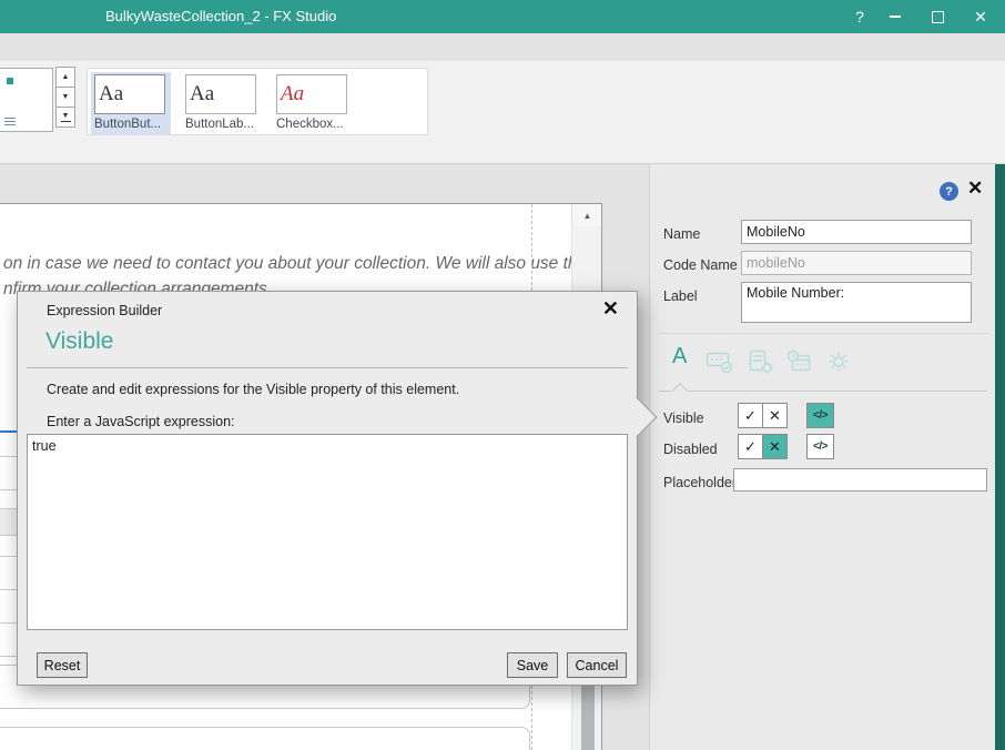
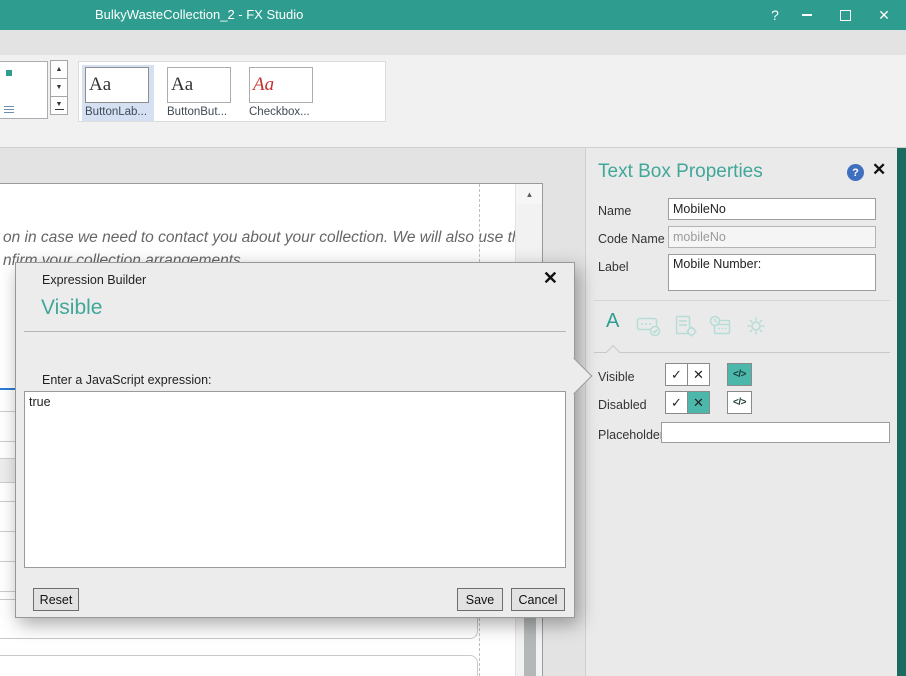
  BulkyWasteCollection_2 - FX Studio
  ?
  ✕
  Aa
- ButtonBut...
+ ButtonLab...
  Aa
- ButtonLab...
+ ButtonBut...
  Aa
  Checkbox...
  on in case we need to contact you about your collection. We will also use t
  nfirm your collection arrangements.
  ▲
+ Text Box Properties
  ?
  ✕
  Name
  MobileNo
  Code Name
  mobileNo
  Label
  Mobile Number:
  A
  Visible
  ✓
  ✕
  </>
  Disabled
  ✓
  ✕
  </>
  Placeholde
  Expression Builder
  ✕
  Visible
- Create and edit expressions for the Visible property of this element.
  Enter a JavaScript expression:
  true
  Reset
  Save
  Cancel
